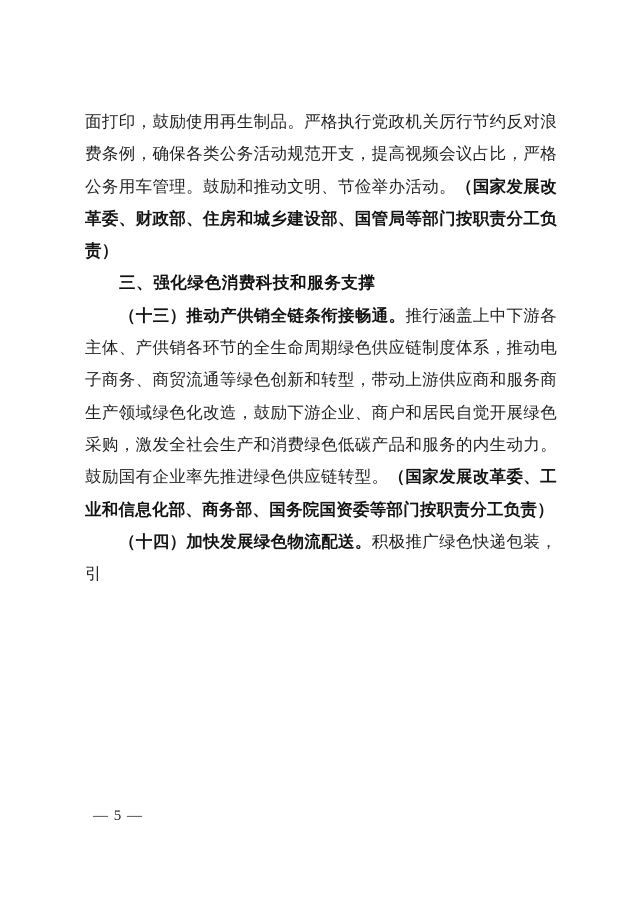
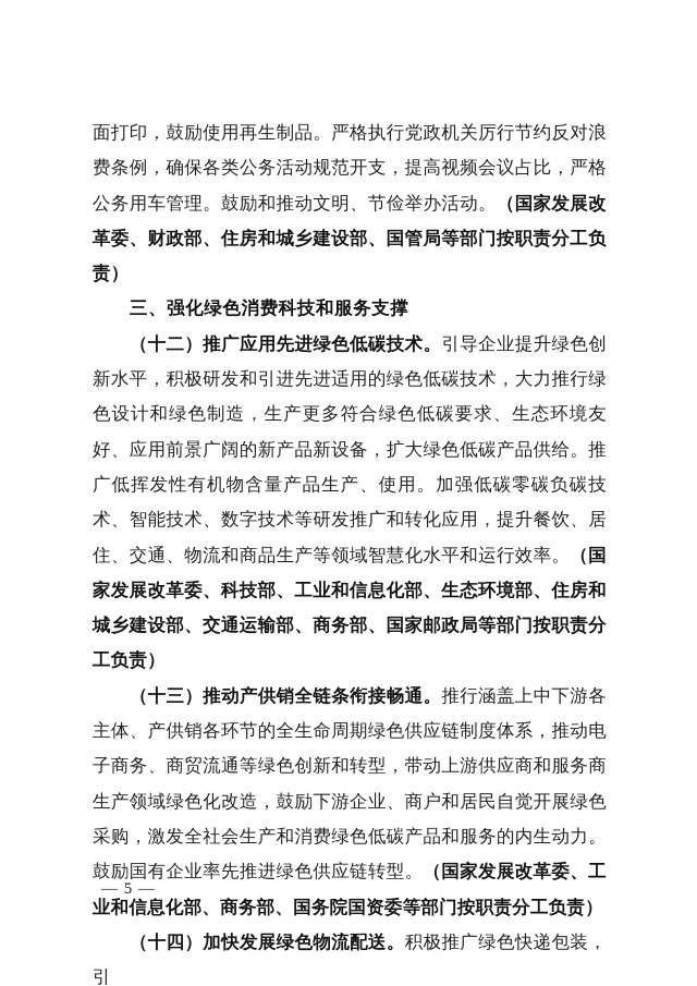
  面打印，鼓励使用再生制品。严格执行党政机关厉行节约反对浪费条例，确保各类公务活动规范开支，提高视频会议占比，严格公务用车管理。鼓励和推动文明、节俭举办活动。（国家发展改革委、财政部、住房和城乡建设部、国管局等部门按职责分工负责）
  三、强化绿色消费科技和服务支撑
+ （十二）推广应用先进绿色低碳技术。引导企业提升绿色创新水平，积极研发和引进先进适用的绿色低碳技术，大力推行绿色设计和绿色制造，生产更多符合绿色低碳要求、生态环境友好、应用前景广阔的新产品新设备，扩大绿色低碳产品供给。推广低挥发性有机物含量产品生产、使用。加强低碳零碳负碳技术、智能技术、数字技术等研发推广和转化应用，提升餐饮、居住、交通、物流和商品生产等领域智慧化水平和运行效率。（国家发展改革委、科技部、工业和信息化部、生态环境部、住房和城乡建设部、交通运输部、商务部、国家邮政局等部门按职责分工负责）
  （十三）推动产供销全链条衔接畅通。推行涵盖上中下游各主体、产供销各环节的全生命周期绿色供应链制度体系，推动电子商务、商贸流通等绿色创新和转型，带动上游供应商和服务商生产领域绿色化改造，鼓励下游企业、商户和居民自觉开展绿色采购，激发全社会生产和消费绿色低碳产品和服务的内生动力。鼓励国有企业率先推进绿色供应链转型。（国家发展改革委、工业和信息化部、商务部、国务院国资委等部门按职责分工负责）
  （十四）加快发展绿色物流配送。积极推广绿色快递包装，引
  — 5 —
